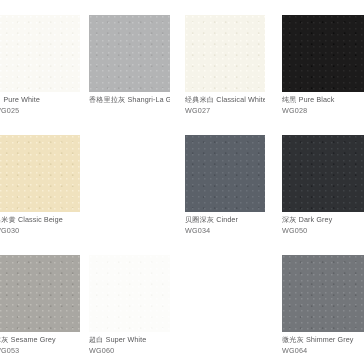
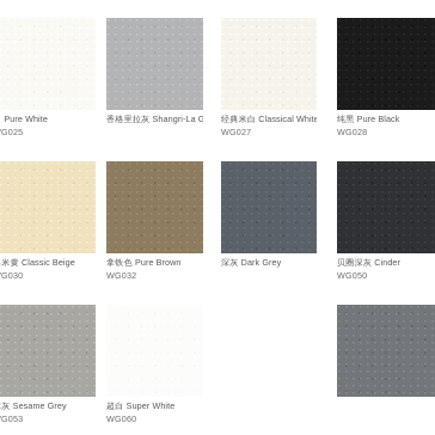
  Pure White
  G025
  香格里拉灰 Shangri-La G
  经典米白 Classical White
  WG027
  纯黑 Pure Black
  WG028
  米黄 Classic Beige
  G030
+ 拿铁色 Pure Brown
+ WG032
- 贝圈深灰 Cinder
+ 深灰 Dark Grey
- WG034
- 深灰 Dark Grey
+ 贝圈深灰 Cinder
  WG050
  灰 Sesame Grey
  G053
  超白 Super White
  WG060
- 微光灰 Shimmer Grey
- WG064
